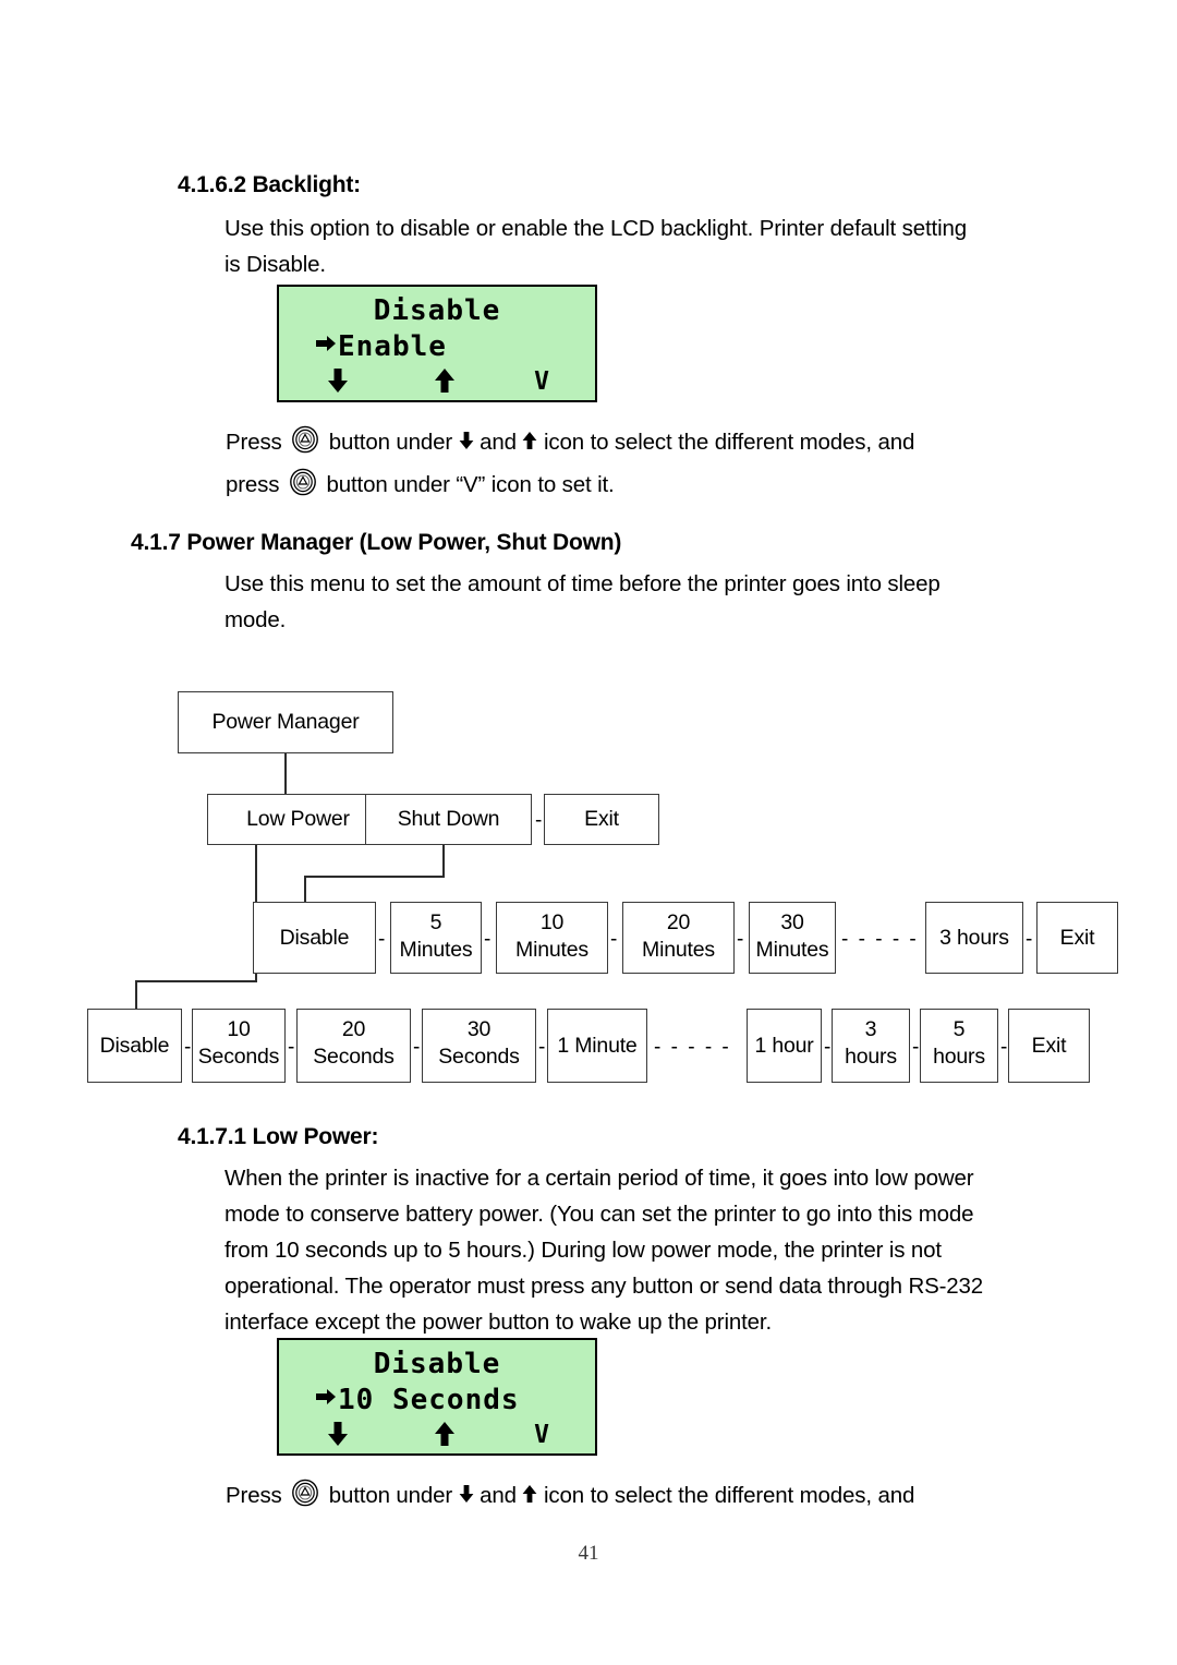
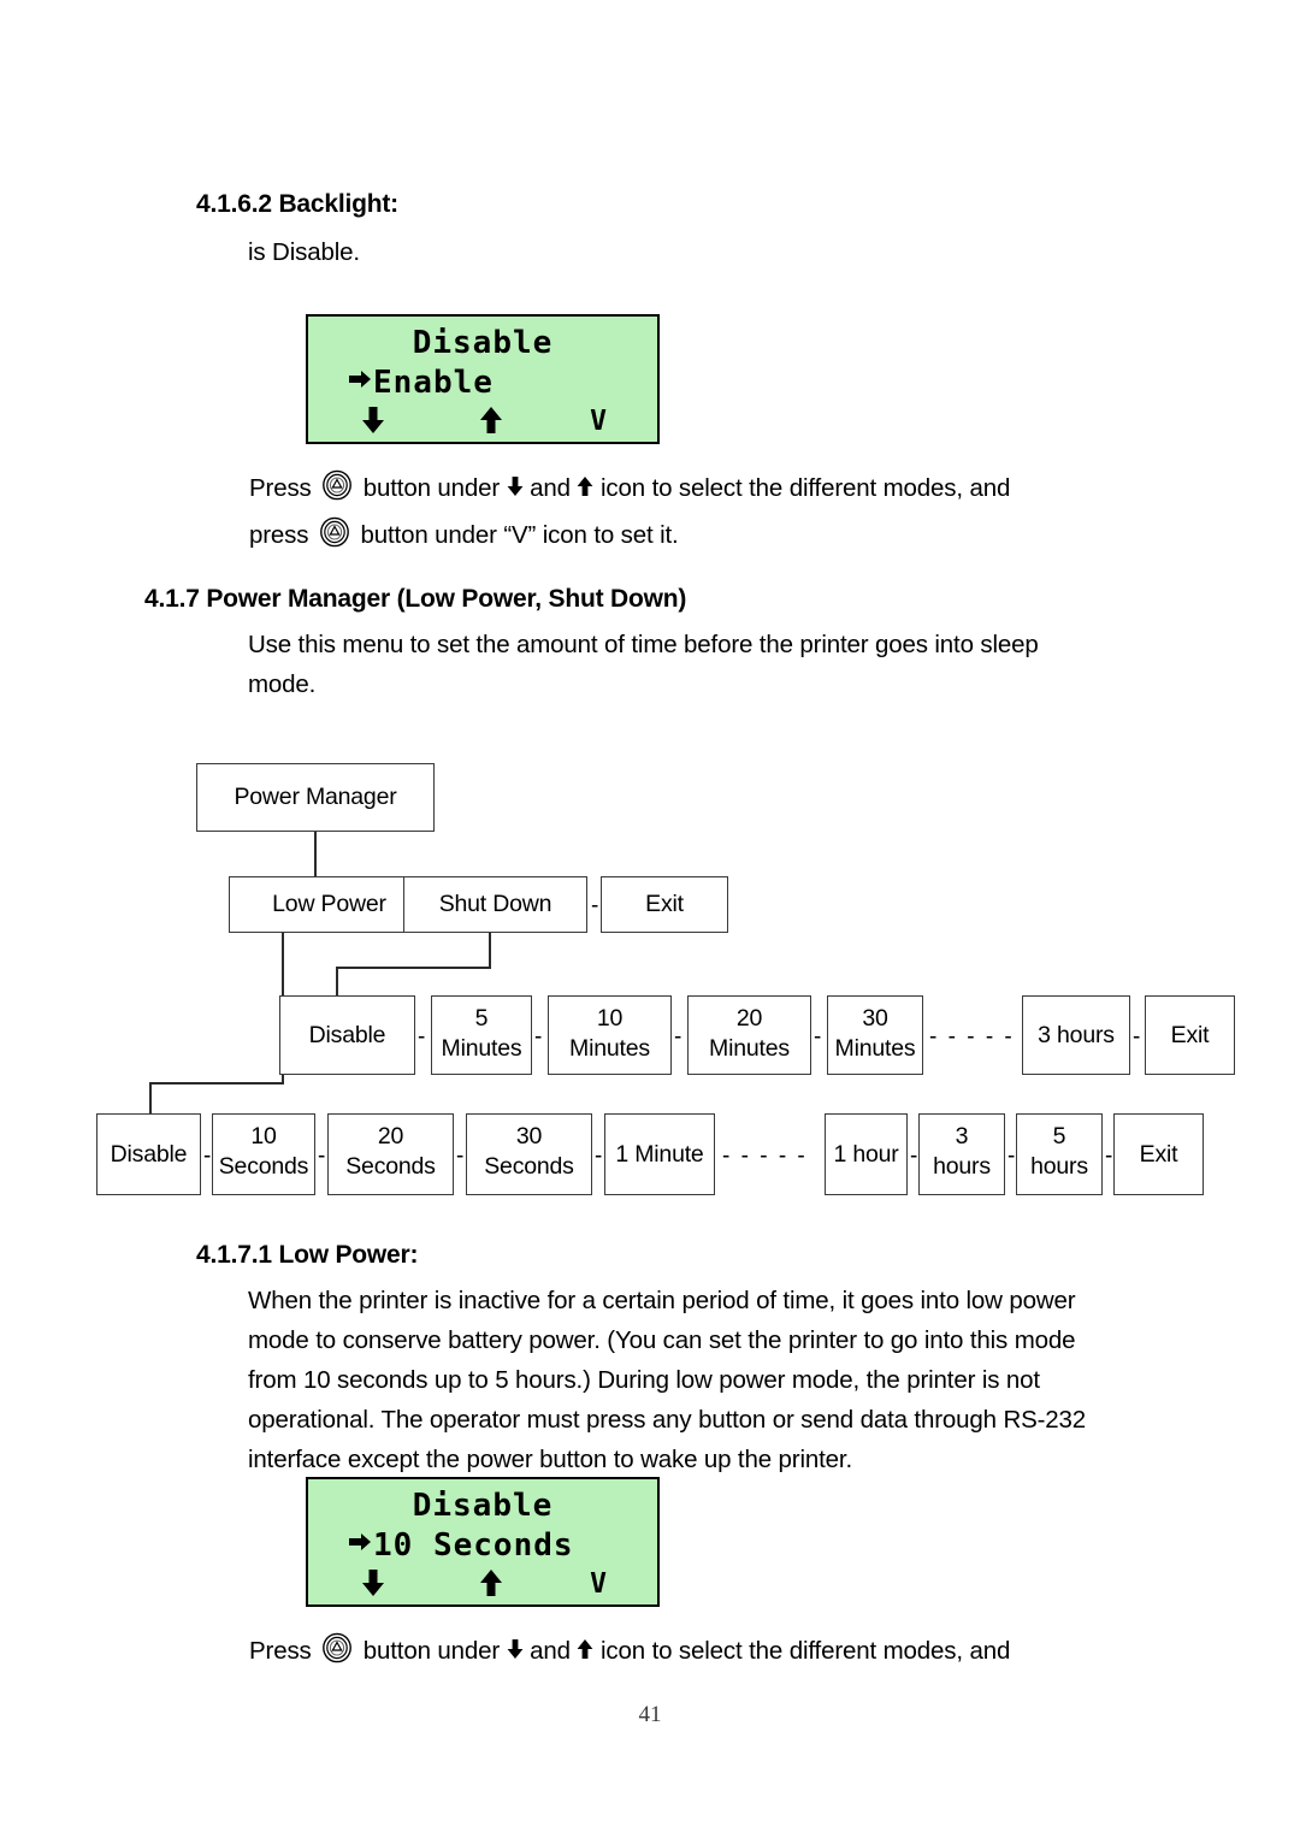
  4.1.6.2 Backlight:
- Use this option to disable or enable the LCD backlight. Printer default setting
  is Disable.
  Disable
  Enable
  V
  Press button under and icon to select the different modes, and
  press button under “V” icon to set it.
  4.1.7 Power Manager (Low Power, Shut Down)
  Use this menu to set the amount of time before the printer goes into sleep
  mode.
  Power Manager
  Low Power
  Shut Down
  -
  Exit
  Disable
  -
  5
  Minutes
  -
  10
  Minutes
  -
  20
  Minutes
  -
  30
  Minutes
  - - - - -
  3 hours
  -
  Exit
  Disable
  -
  10
  Seconds
  -
  20
  Seconds
  -
  30
  Seconds
  -
  1 Minute
  - - - - -
  1 hour
  -
  3
  hours
  -
  5
  hours
  -
  Exit
  4.1.7.1 Low Power:
  When the printer is inactive for a certain period of time, it goes into low power
  mode to conserve battery power. (You can set the printer to go into this mode
  from 10 seconds up to 5 hours.) During low power mode, the printer is not
  operational. The operator must press any button or send data through RS-232
  interface except the power button to wake up the printer.
  Disable
  10 Seconds
  V
  Press button under and icon to select the different modes, and
  41
